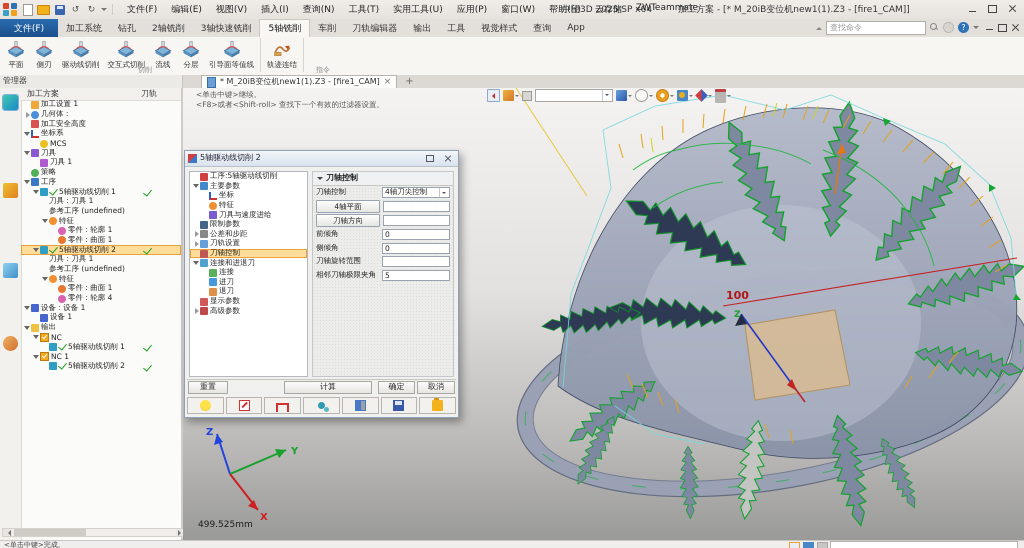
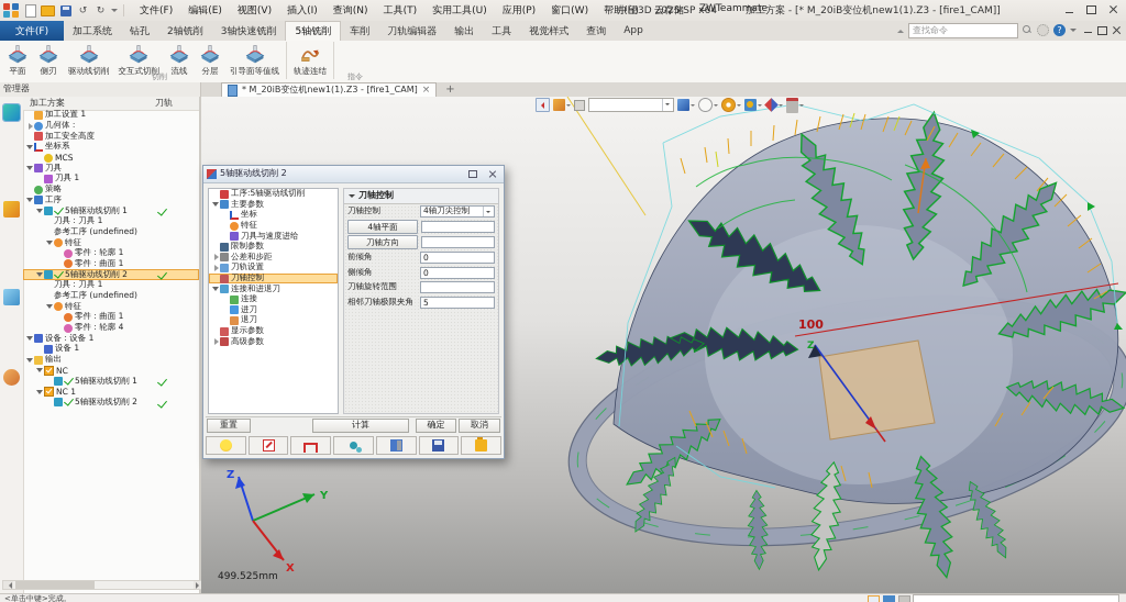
  ↺
  ↻
  文件(F)
  编辑(E)
  视图(V)
  插入(I)
  查询(N)
  工具(T)
  实用工具(U)
  应用(P)
  窗口(W)
  帮助(H)
  云存储
  ZWTeammate
  中望3D 2025 SP x64
  加工方案 - [* M_20iB变位机new1(1).Z3 - [fire1_CAM]]
  文件(F)
  加工系统
  钻孔
  2轴铣削
  3轴快速铣削
  5轴铣削
  车削
  刀轨编辑器
  输出
  工具
  视觉样式
  查询
  App
  查找命令
  ?
  平面
  侧刃
  驱动线切削
  交互式切削
  流线
  分层
  引导面等值线
  轨迹连结
  切削
  指令
  管理器
  * M_20iB变位机new1(1).Z3 - [fire1_CAM]
  ×
  +
  加工方案
  刀轨
  加工设置 1
  几何体 :
  加工安全高度
  坐标系
  MCS
  刀具
  刀具 1
  策略
  工序
  5轴驱动线切削 1
  刀具 : 刀具 1
  参考工序 (undefined)
  特征
  零件 : 轮廓 1
  零件 : 曲面 1
  5轴驱动线切削 2
  刀具 : 刀具 1
  参考工序 (undefined)
  特征
  零件 : 曲面 1
  零件 : 轮廓 4
  设备 : 设备 1
  设备 1
  输出
  NC
  5轴驱动线切削 1
  NC 1
  5轴驱动线切削 2
- <单击中键>继续。
- <F8>或者<Shift-roll> 查找下一个有效的过滤器设置。
  100
  Z
  Y
  X
  Z
  499.525mm
  5轴驱动线切削 2
  工序:5轴驱动线切削
  主要参数
  坐标
  特征
  刀具与速度进给
  限制参数
  公差和步距
  刀轨设置
  刀轴控制
  连接和进退刀
  连接
  进刀
  退刀
  显示参数
  高级参数
  刀轴控制
  刀轴控制
  4轴刀尖控制
  4轴平面
  刀轴方向
  前倾角
  0
  侧倾角
  0
  刀轴旋转范围
  相邻刀轴极限夹角
  5
  重置
  计算
  确定
  取消
  <单击中键>完成。
